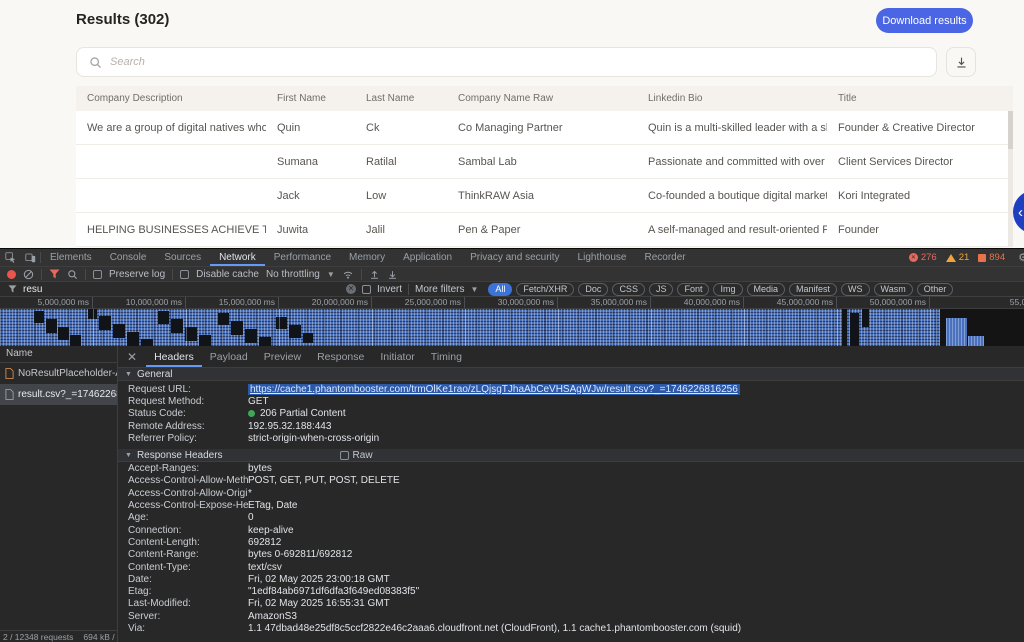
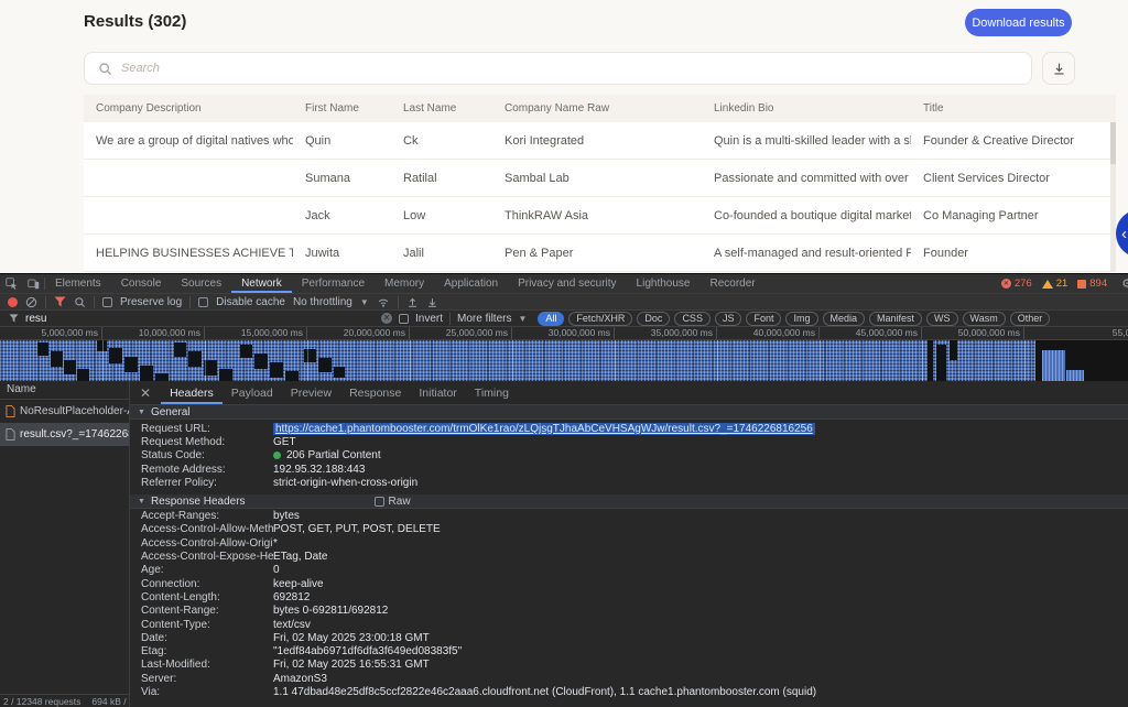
  Results (302)
  Download results
  Search
  Company Description
  First Name
  Last Name
  Company Name Raw
  Linkedin Bio
  Title
  We are a group of digital natives who
  Quin
  Ck
- Co Managing Partner
+ Kori Integrated
  Quin is a multi-skilled leader with a s
  Founder & Creative Director
  Sumana
  Ratilal
  Sambal Lab
  Passionate and committed with over
  Client Services Director
  Jack
  Low
  ThinkRAW Asia
  Co-founded a boutique digital market
- Kori Integrated
+ Co Managing Partner
  HELPING BUSINESSES ACHIEVE T
  Juwita
  Jalil
  Pen & Paper
  A self-managed and result-oriented P
  Founder
  ‹
  Elements
  Console
  Sources
  Network
  Performance
  Memory
  Application
  Privacy and security
  Lighthouse
  Recorder
  276
  21
  894
  ⚙
  Preserve log
  Disable cache
  No throttling
  ▼
  resu
  ✕
  Invert
  More filters
  ▼
  All
  Fetch/XHR
  Doc
  CSS
  JS
  Font
  Img
  Media
  Manifest
  WS
  Wasm
  Other
  5,000,000 ms
  10,000,000 ms
  15,000,000 ms
  20,000,000 ms
  25,000,000 ms
  30,000,000 ms
  35,000,000 ms
  40,000,000 ms
  45,000,000 ms
  50,000,000 ms
  Name
  NoResultPlaceholder-
  result.csv?_=1746226
  2 / 12348 requests
  694 kB /
  ✕
  Headers
  Payload
  Preview
  Response
  Initiator
  Timing
  General
  Request URL:
  https://cache1.phantombooster.com/trmOlKe1rao/zLQjsgTJhaAbCeVHSAgWJw/result.csv?_=1746226816256
  Request Method:
  GET
  Status Code:
  206 Partial Content
  Remote Address:
  192.95.32.188:443
  Referrer Policy:
  strict-origin-when-cross-origin
  Response Headers
  Raw
  Accept-Ranges:
  bytes
  Access-Control-Allow-Meth
  POST, GET, PUT, POST, DELETE
  Access-Control-Allow-Origi
  *
  Access-Control-Expose-He
  ETag, Date
  Age:
  0
  Connection:
  keep-alive
  Content-Length:
  692812
  Content-Range:
  bytes 0-692811/692812
  Content-Type:
  text/csv
  Date:
  Fri, 02 May 2025 23:00:18 GMT
  Etag:
  "1edf84ab6971df6dfa3f649ed08383f5"
  Last-Modified:
  Fri, 02 May 2025 16:55:31 GMT
  Server:
  AmazonS3
  Via:
  1.1 47dbad48e25df8c5ccf2822e46c2aaa6.cloudfront.net (CloudFront), 1.1 cache1.phantombooster.com (squid)
